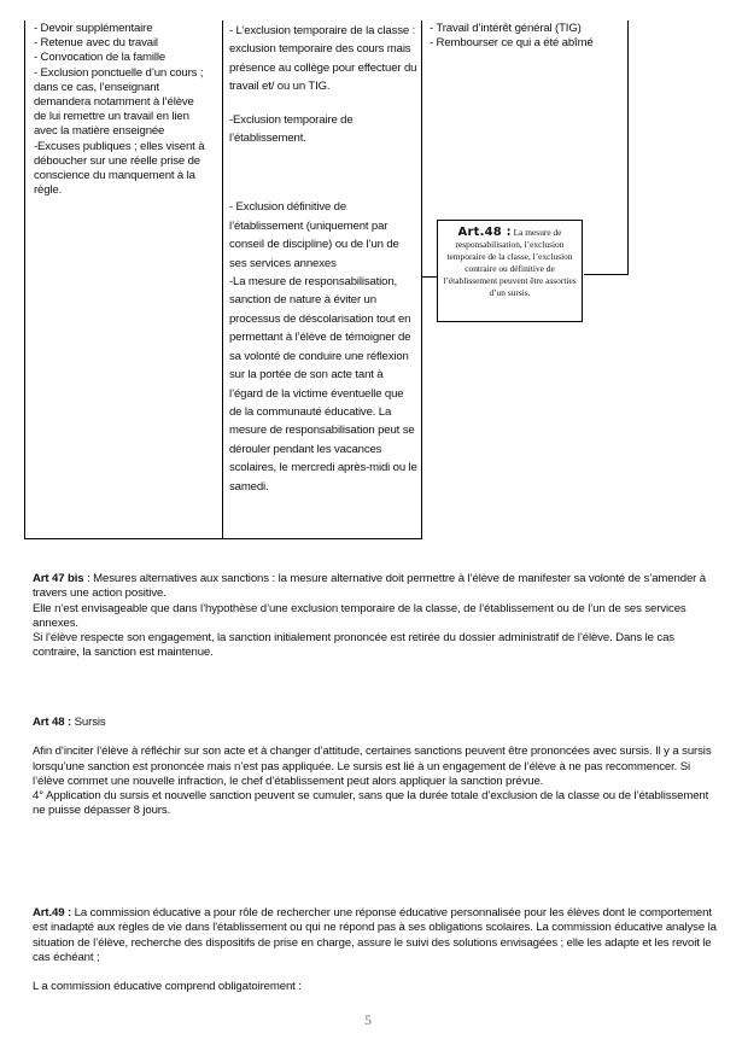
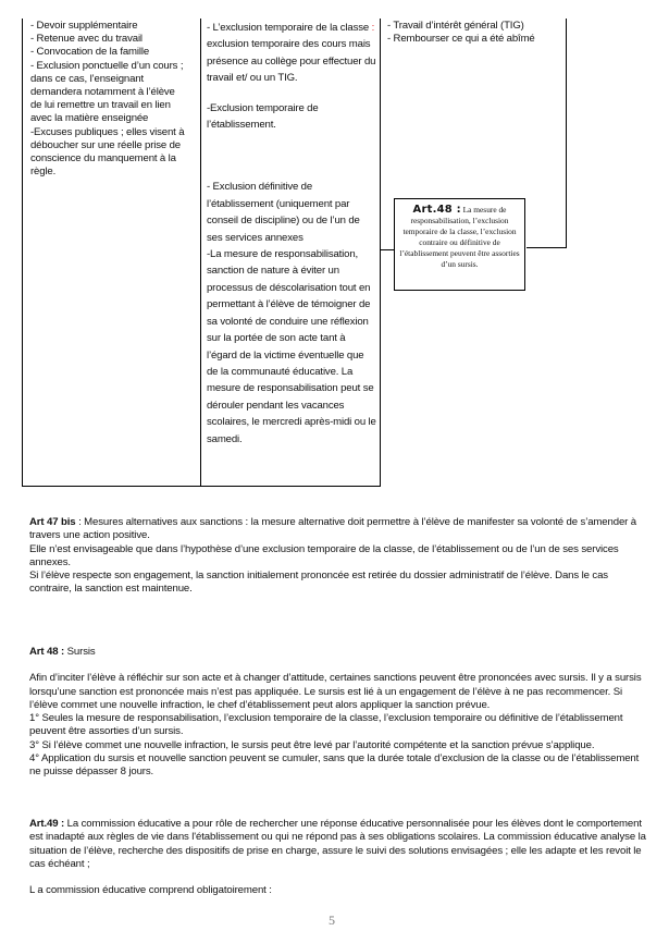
  - Devoir supplémentaire
  - Retenue avec du travail
  - Convocation de la famille
  - Exclusion ponctuelle d’un cours ;
  dans ce cas, l’enseignant
  demandera notamment à l’élève
  de lui remettre un travail en lien
  avec la matière enseignée
  -Excuses publiques ; elles visent à
  déboucher sur une réelle prise de
  conscience du manquement à la
  règle.
  - L’exclusion temporaire de la classe : exclusion temporaire des cours mais présence au collège pour effectuer du travail et/ ou un TIG.
  -Exclusion temporaire de l’établissement.
  - Exclusion définitive de l’établissement (uniquement par conseil de discipline) ou de l’un de ses services annexes
  -La mesure de responsabilisation, sanction de nature à éviter un processus de déscolarisation tout en permettant à l’élève de témoigner de sa volonté de conduire une réflexion sur la portée de son acte tant à l’égard de la victime éventuelle que de la communauté éducative. La mesure de responsabilisation peut se dérouler pendant les vacances scolaires, le mercredi après-midi ou le samedi.
  - Travail d’intérêt général (TIG)
  - Rembourser ce qui a été abîmé
  Art.48 : La mesure de responsabilisation, l’exclusion temporaire de la classe, l’exclusion contraire ou définitive de l’établissement peuvent être assorties d’un sursis.
  Art 47 bis : Mesures alternatives aux sanctions : la mesure alternative doit permettre à l’élève de manifester sa volonté de s’amender à travers une action positive.
  Elle n’est envisageable que dans l’hypothèse d’une exclusion temporaire de la classe, de l’établissement ou de l’un de ses services annexes.
  Si l’élève respecte son engagement, la sanction initialement prononcée est retirée du dossier administratif de l’élève. Dans le cas contraire, la sanction est maintenue.
  Art 48 : Sursis
  Afin d’inciter l’élève à réfléchir sur son acte et à changer d’attitude, certaines sanctions peuvent être prononcées avec sursis. Il y a sursis lorsqu’une sanction est prononcée mais n’est pas appliquée. Le sursis est lié à un engagement de l’élève à ne pas recommencer. Si l’élève commet une nouvelle infraction, le chef d’établissement peut alors appliquer la sanction prévue.
+ 1° Seules la mesure de responsabilisation, l’exclusion temporaire de la classe, l’exclusion temporaire ou définitive de l’établissement peuvent être assorties d’un sursis.
+ 3° Si l’élève commet une nouvelle infraction, le sursis peut être levé par l’autorité compétente et la sanction prévue s’applique.
  4° Application du sursis et nouvelle sanction peuvent se cumuler, sans que la durée totale d’exclusion de la classe ou de l’établissement ne puisse dépasser 8 jours.
  Art.49 : La commission éducative a pour rôle de rechercher une réponse éducative personnalisée pour les élèves dont le comportement est inadapté aux règles de vie dans l'établissement ou qui ne répond pas à ses obligations scolaires. La commission éducative analyse la situation de l’élève, recherche des dispositifs de prise en charge, assure le suivi des solutions envisagées ; elle les adapte et les revoit le cas échéant ;
  L a commission éducative comprend obligatoirement :
  5
